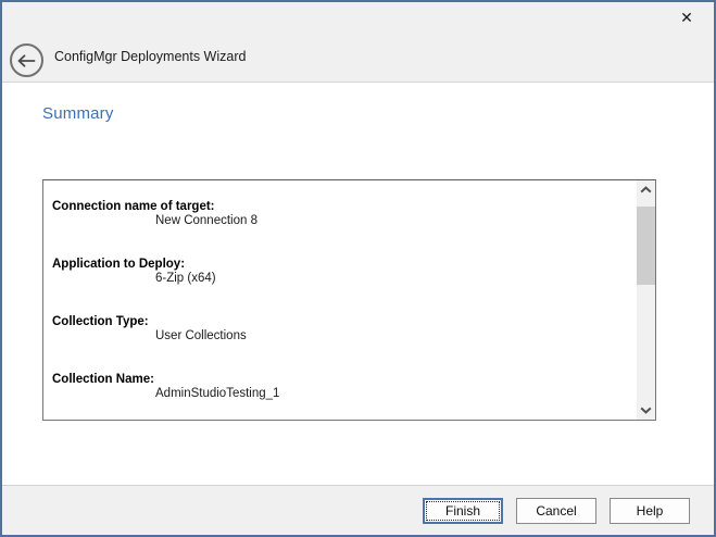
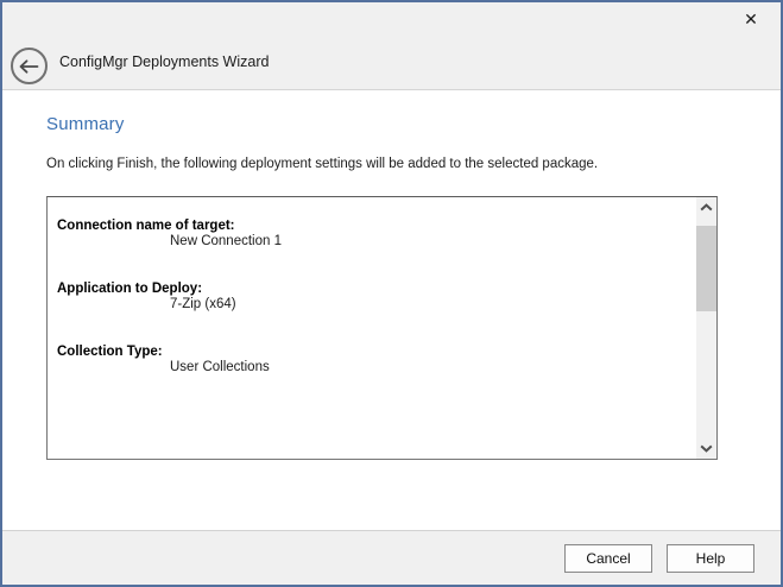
  ✕
  ConfigMgr Deployments Wizard
  Summary
+ On clicking Finish, the following deployment settings will be added to the selected package.
  Connection name of target:
- New Connection 8
+ New Connection 1
  Application to Deploy:
- 6-Zip (x64)
+ 7-Zip (x64)
  Collection Type:
  User Collections
- Collection Name:
- AdminStudioTesting_1
- Finish
  Cancel
  Help
